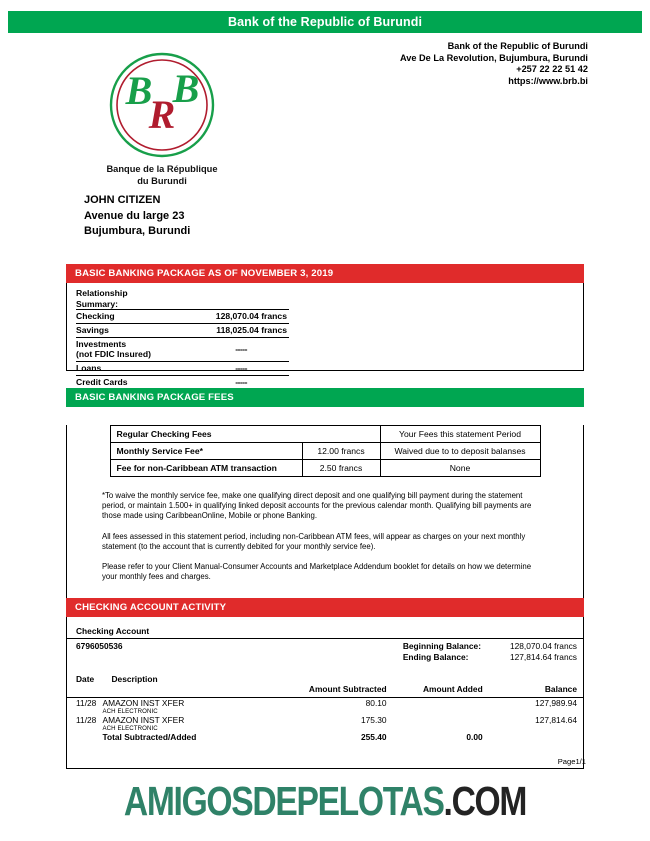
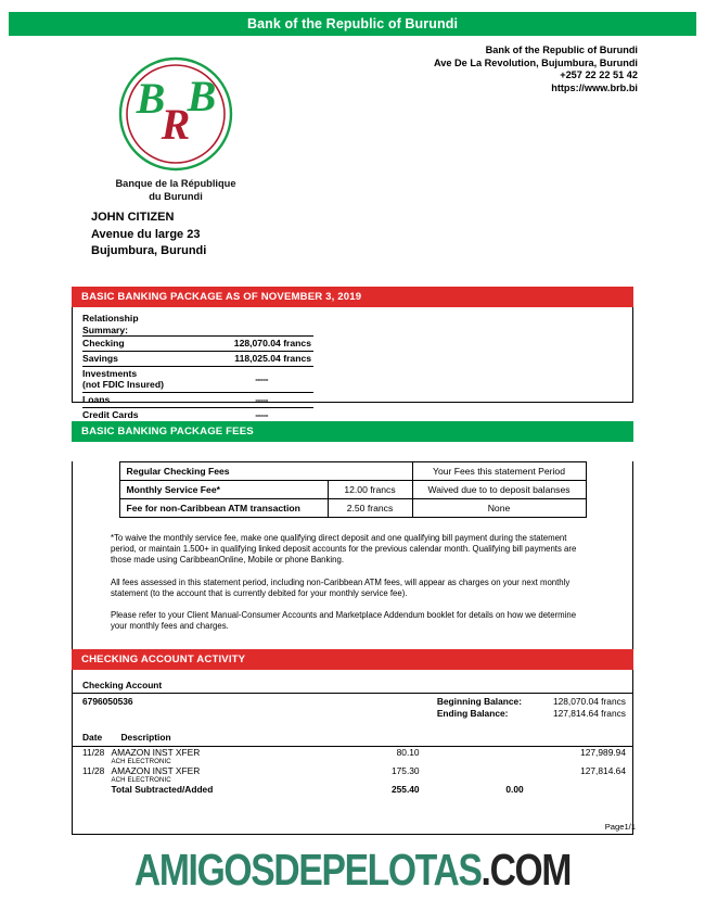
  Bank of the Republic of Burundi
  Bank of the Republic of Burundi
  Ave De La Revolution, Bujumbura, Burundi
  +257 22 22 51 42
  https://www.brb.bi
  B
  B
  R
  Banque de la République
  du Burundi
  JOHN CITIZEN
  Avenue du large 23
  Bujumbura, Burundi
  BASIC BANKING PACKAGE AS OF NOVEMBER 3, 2019
  Relationship
  Summary:
  Checking	128,070.04 francs
  Savings	118,025.04 francs
  Investments (not FDIC Insured)	-----
  Loans	-----
  Credit Cards	-----
  BASIC BANKING PACKAGE FEES
  Regular Checking Fees		Your Fees this statement Period
  Monthly Service Fee*	12.00 francs	Waived due to to deposit balanses
  Fee for non-Caribbean ATM transaction	2.50 francs	None
  *To waive the monthly service fee, make one qualifying direct deposit and one qualifying bill payment during the statement period, or maintain 1.500+ in qualifying linked deposit accounts for the previous calendar month. Qualifying bill payments are those made using CaribbeanOnline, Mobile or phone Banking.
  All fees assessed in this statement period, including non-Caribbean ATM fees, will appear as charges on your next monthly statement (to the account that is currently debited for your monthly service fee).
  Please refer to your Client Manual-Consumer Accounts and Marketplace Addendum booklet for details on how we determine your monthly fees and charges.
  CHECKING ACCOUNT ACTIVITY
  Checking Account
  6796050536
  Beginning Balance:
  Ending Balance:
  128,070.04 francs
  127,814.64 francs
  Date	Description
- 		Amount Subtracted	Amount Added	Balance
  11/28	AMAZON INST XFER	80.10		127,989.94
  11/28	AMAZON INST XFER	175.30		127,814.64
  	Total Subtracted/Added	255.40	0.00
  Page1/1
  AMIGOSDEPELOTAS.COM
